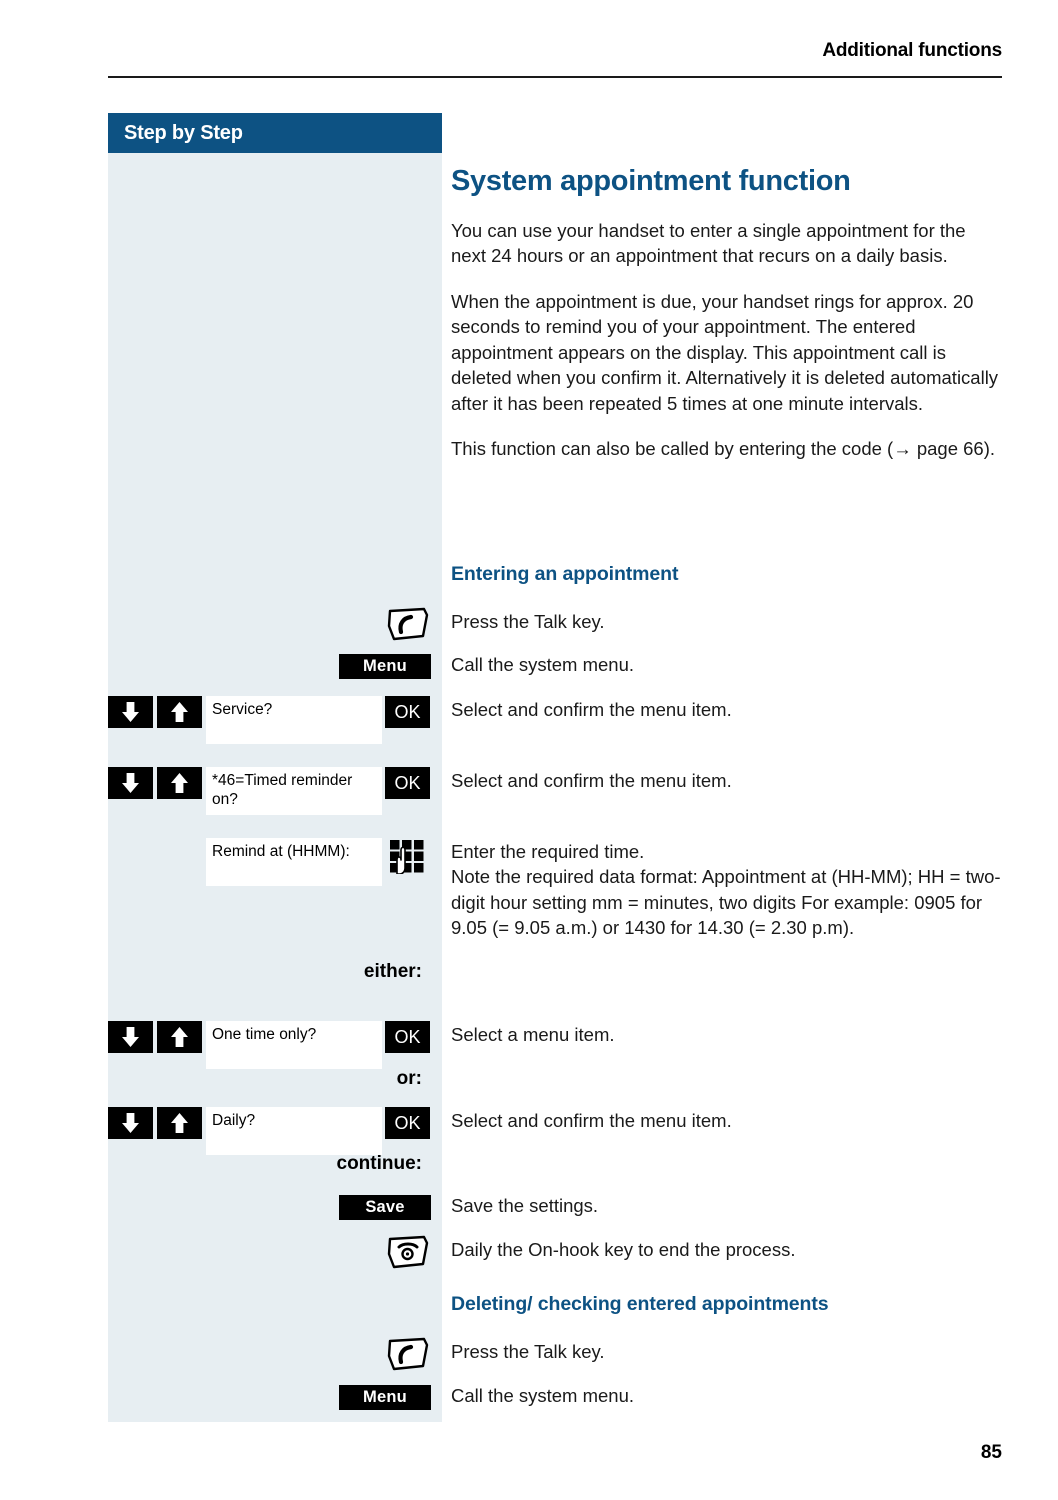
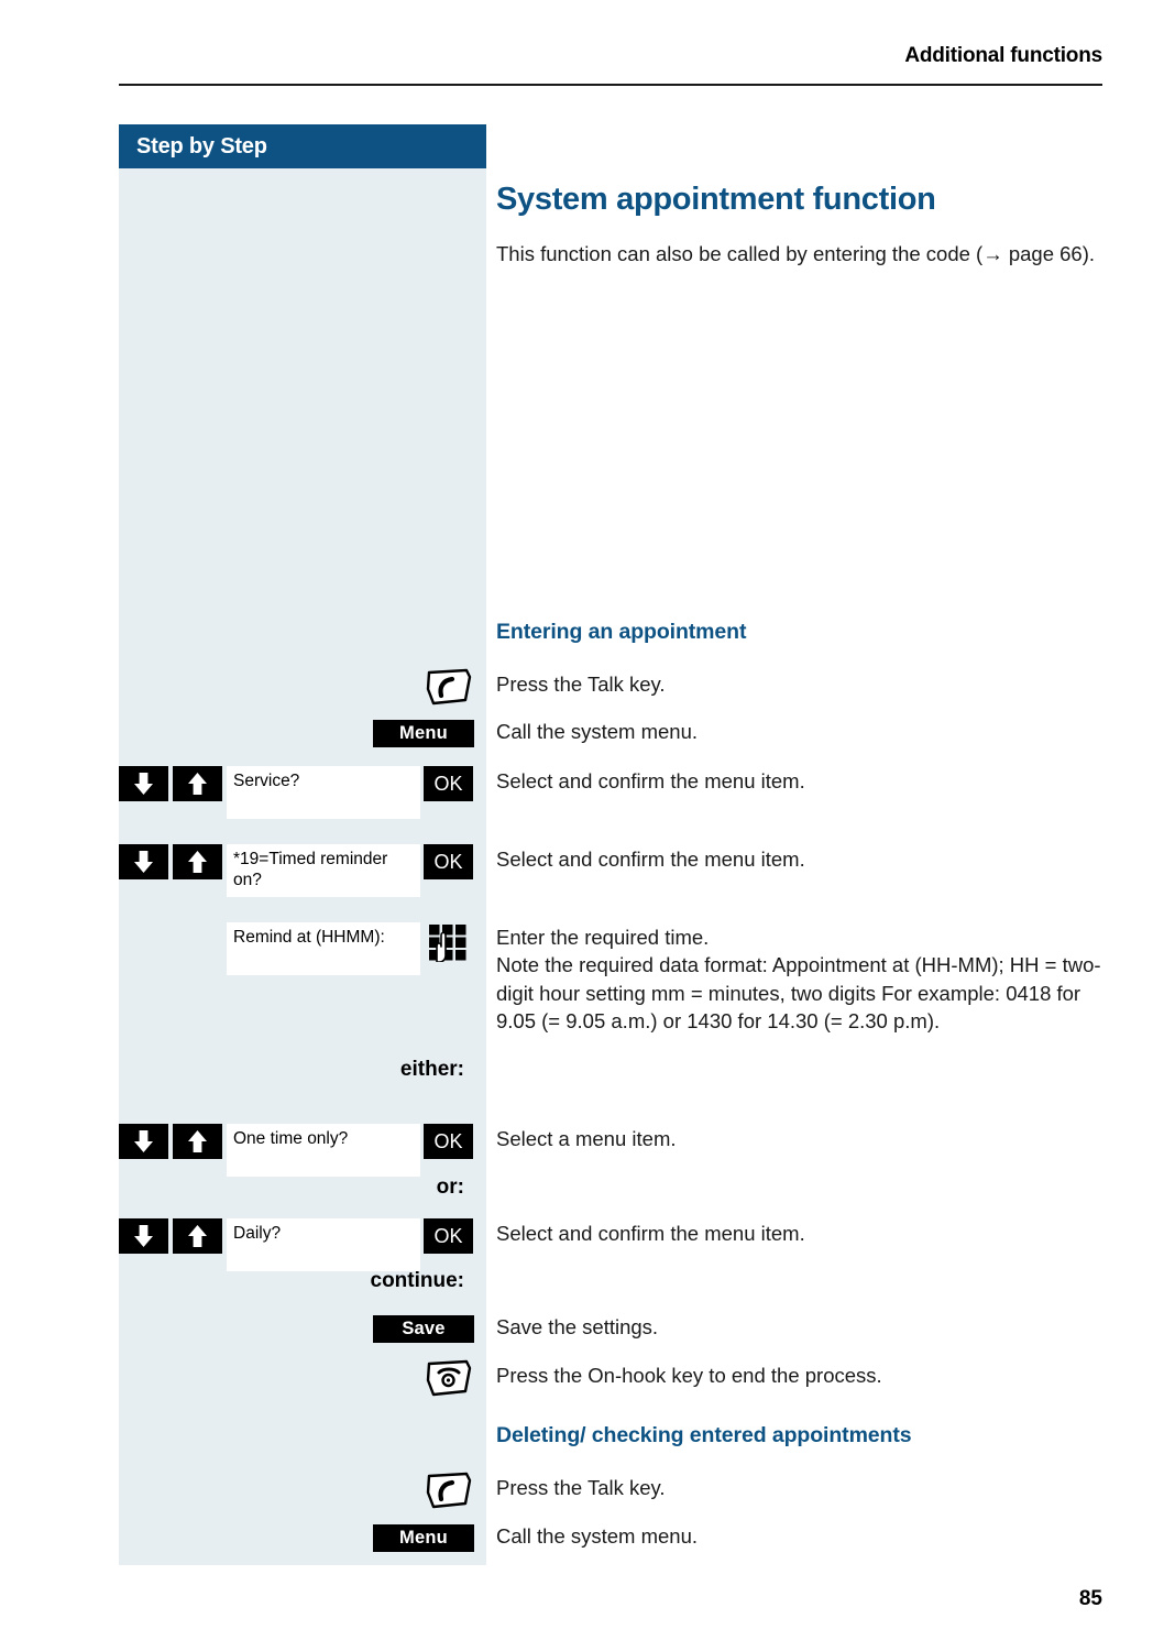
  Additional functions
  Step by Step
  System appointment function
- You can use your handset to enter a single appointment for the next 24 hours or an appointment that recurs on a daily basis.
- When the appointment is due, your handset rings for approx. 20 seconds to remind you of your appointment. The entered appointment appears on the display. This appointment call is deleted when you confirm it. Alternatively it is deleted automatically after it has been repeated 5 times at one minute intervals.
  This function can also be called by entering the code (→ page 66).
  Entering an appointment
  Press the Talk key.
  Menu
  Call the system menu.
  Service?
  OK
  Select and confirm the menu item.
- *46=Timed reminder on?
+ *19=Timed reminder on?
  OK
  Select and confirm the menu item.
  Remind at (HHMM):
  Enter the required time.
- Note the required data format: Appointment at (HH-MM); HH = two-digit hour setting mm = minutes, two digits For example: 0905 for 9.05 (= 9.05 a.m.) or 1430 for 14.30 (= 2.30 p.m).
+ Note the required data format: Appointment at (HH-MM); HH = two-digit hour setting mm = minutes, two digits For example: 0418 for 9.05 (= 9.05 a.m.) or 1430 for 14.30 (= 2.30 p.m).
  either:
  One time only?
  OK
  Select a menu item.
  or:
  Daily?
  OK
  Select and confirm the menu item.
  continue:
  Save
  Save the settings.
- Daily the On-hook key to end the process.
+ Press the On-hook key to end the process.
  Deleting/ checking entered appointments
  Press the Talk key.
  Menu
  Call the system menu.
  85
